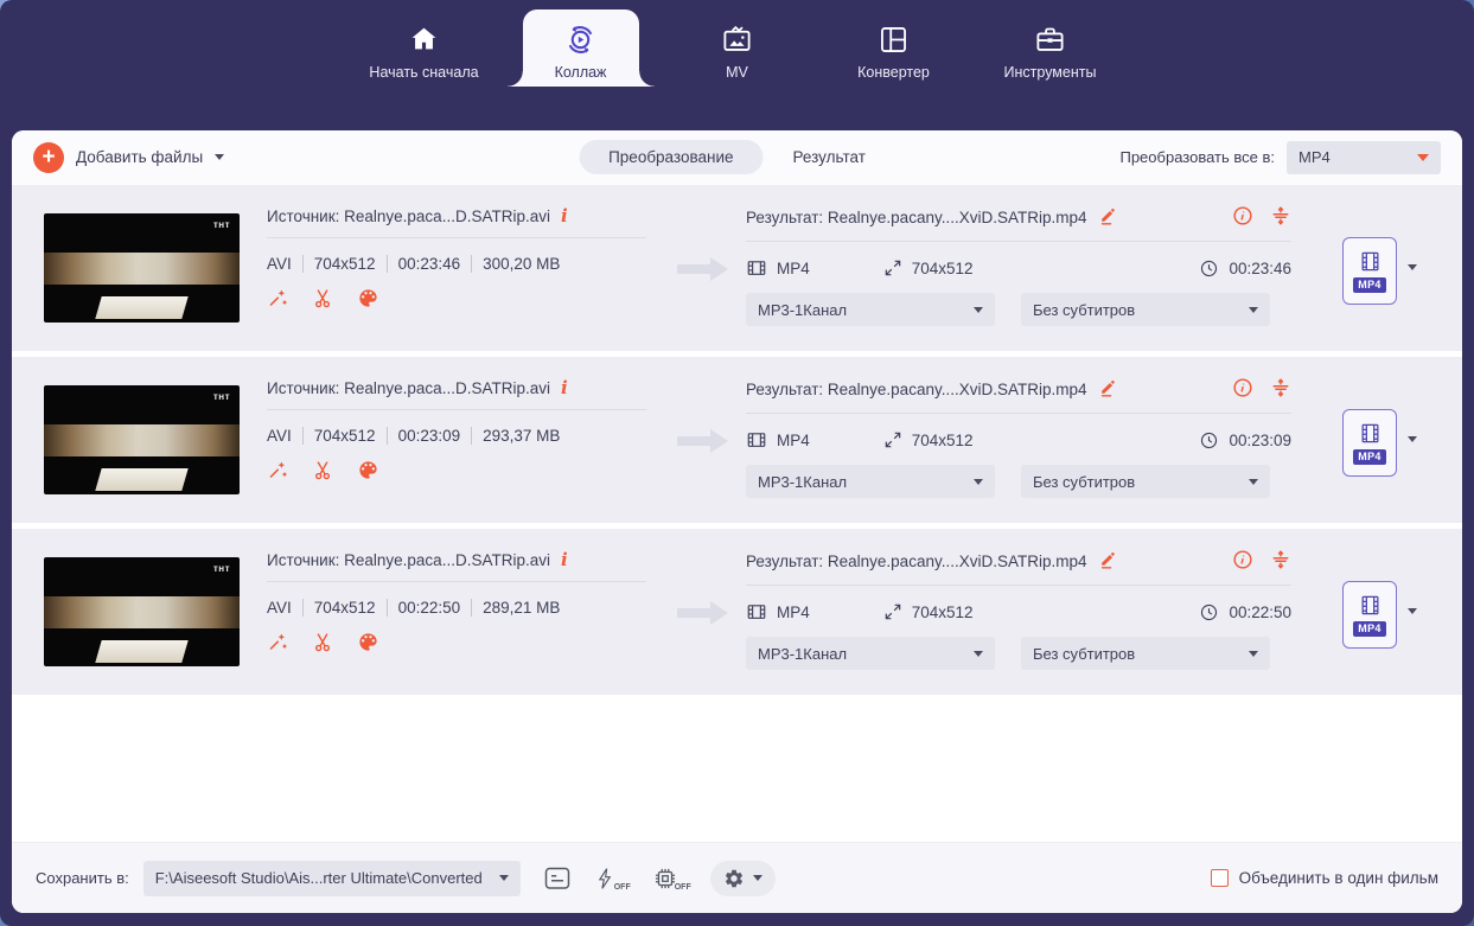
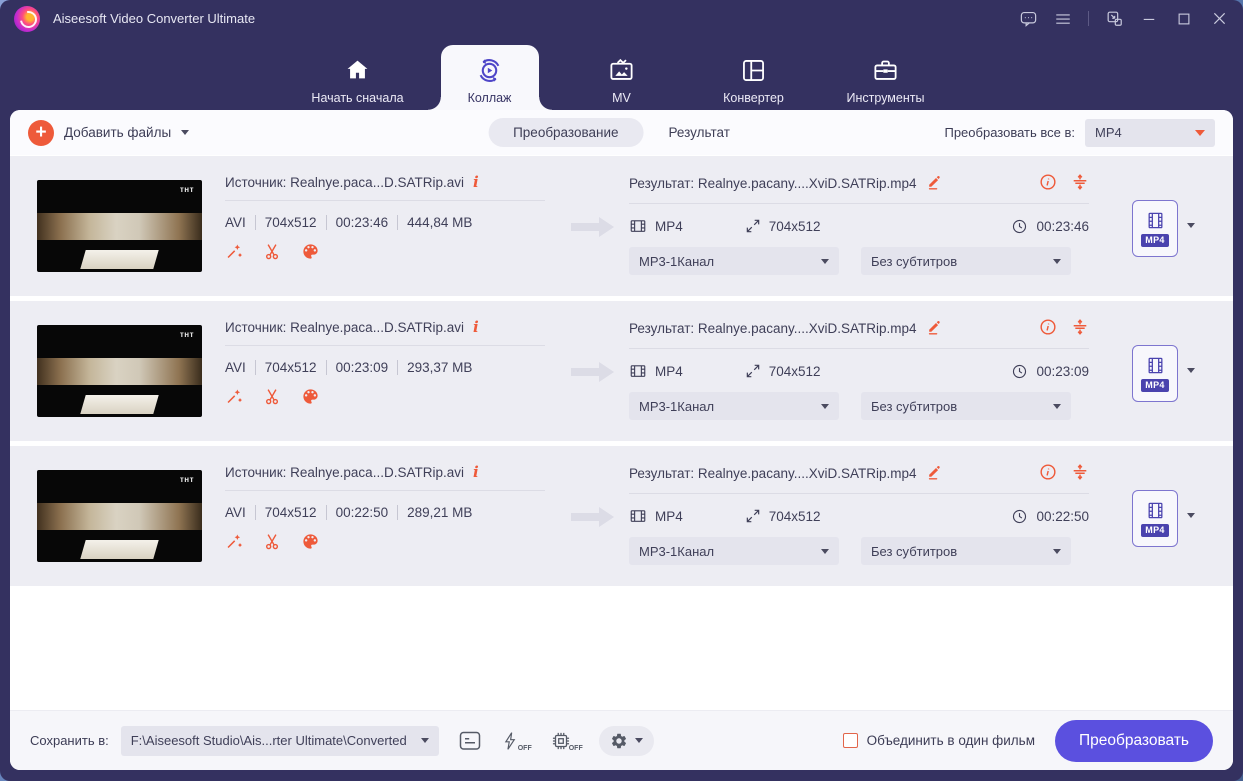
+ Aiseesoft Video Converter Ultimate
  Начать сначала
  Коллаж
  MV
  Конвертер
  Инструменты
  +
  Добавить файлы
  Преобразование
  Результат
  Преобразовать все в:
  MP4
  тнт
  Источник: Realnye.paca...D.SATRip.avi
  i
  AVI
  704x512
  00:23:46
- 300,20 MB
+ 444,84 MB
  Результат: Realnye.pacany....XviD.SATRip.mp4
  MP4
  704x512
  00:23:46
  MP3-1Канал
  Без субтитров
  MP4
  тнт
  Источник: Realnye.paca...D.SATRip.avi
  i
  AVI
  704x512
  00:23:09
  293,37 MB
  Результат: Realnye.pacany....XviD.SATRip.mp4
  MP4
  704x512
  00:23:09
  MP3-1Канал
  Без субтитров
  MP4
  тнт
  Источник: Realnye.paca...D.SATRip.avi
  i
  AVI
  704x512
  00:22:50
  289,21 MB
  Результат: Realnye.pacany....XviD.SATRip.mp4
  MP4
  704x512
  00:22:50
  MP3-1Канал
  Без субтитров
  MP4
  Сохранить в:
  F:\Aiseesoft Studio\Ais...rter Ultimate\Converted
  Объединить в один фильм
+ Преобразовать
